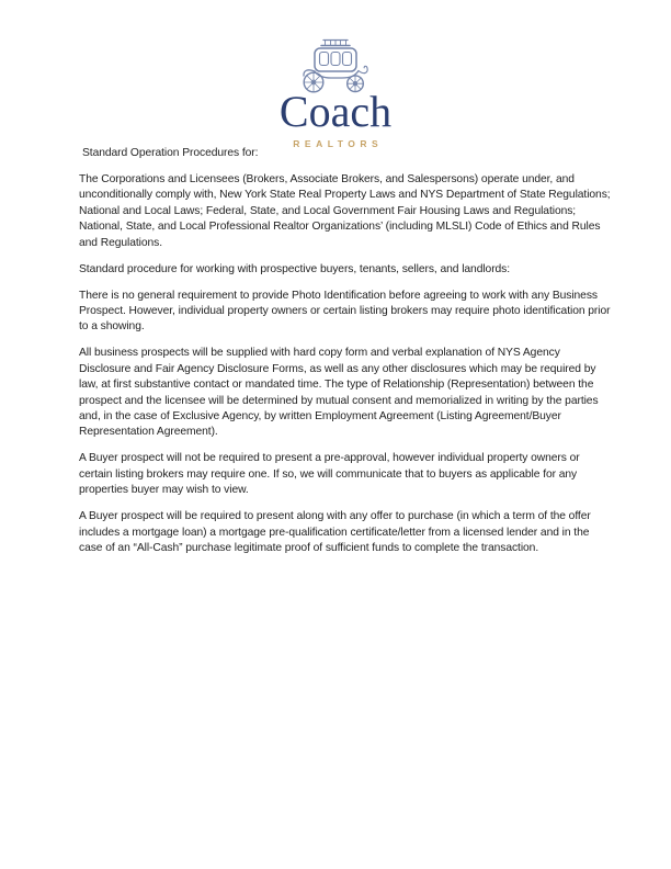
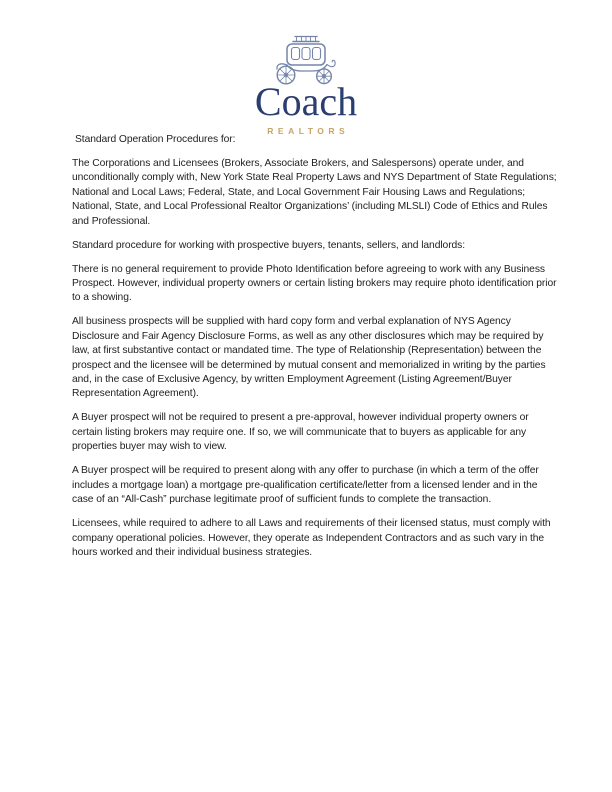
  Coach
  REALTORS
  Standard Operation Procedures for:
- The Corporations and Licensees (Brokers, Associate Brokers, and Salespersons) operate under, and unconditionally comply with, New York State Real Property Laws and NYS Department of State Regulations; National and Local Laws; Federal, State, and Local Government Fair Housing Laws and Regulations; National, State, and Local Professional Realtor Organizations’ (including MLSLI) Code of Ethics and Rules and Regulations.
+ The Corporations and Licensees (Brokers, Associate Brokers, and Salespersons) operate under, and unconditionally comply with, New York State Real Property Laws and NYS Department of State Regulations; National and Local Laws; Federal, State, and Local Government Fair Housing Laws and Regulations; National, State, and Local Professional Realtor Organizations’ (including MLSLI) Code of Ethics and Rules and Professional.
  Standard procedure for working with prospective buyers, tenants, sellers, and landlords:
  There is no general requirement to provide Photo Identification before agreeing to work with any Business Prospect. However, individual property owners or certain listing brokers may require photo identification prior to a showing.
  All business prospects will be supplied with hard copy form and verbal explanation of NYS Agency Disclosure and Fair Agency Disclosure Forms, as well as any other disclosures which may be required by law, at first substantive contact or mandated time. The type of Relationship (Representation) between the prospect and the licensee will be determined by mutual consent and memorialized in writing by the parties and, in the case of Exclusive Agency, by written Employment Agreement (Listing Agreement/Buyer Representation Agreement).
  A Buyer prospect will not be required to present a pre-approval, however individual property owners or certain listing brokers may require one. If so, we will communicate that to buyers as applicable for any properties buyer may wish to view.
  A Buyer prospect will be required to present along with any offer to purchase (in which a term of the offer includes a mortgage loan) a mortgage pre-qualification certificate/letter from a licensed lender and in the case of an “All-Cash” purchase legitimate proof of sufficient funds to complete the transaction.
+ Licensees, while required to adhere to all Laws and requirements of their licensed status, must comply with company operational policies. However, they operate as Independent Contractors and as such vary in the hours worked and their individual business strategies.
